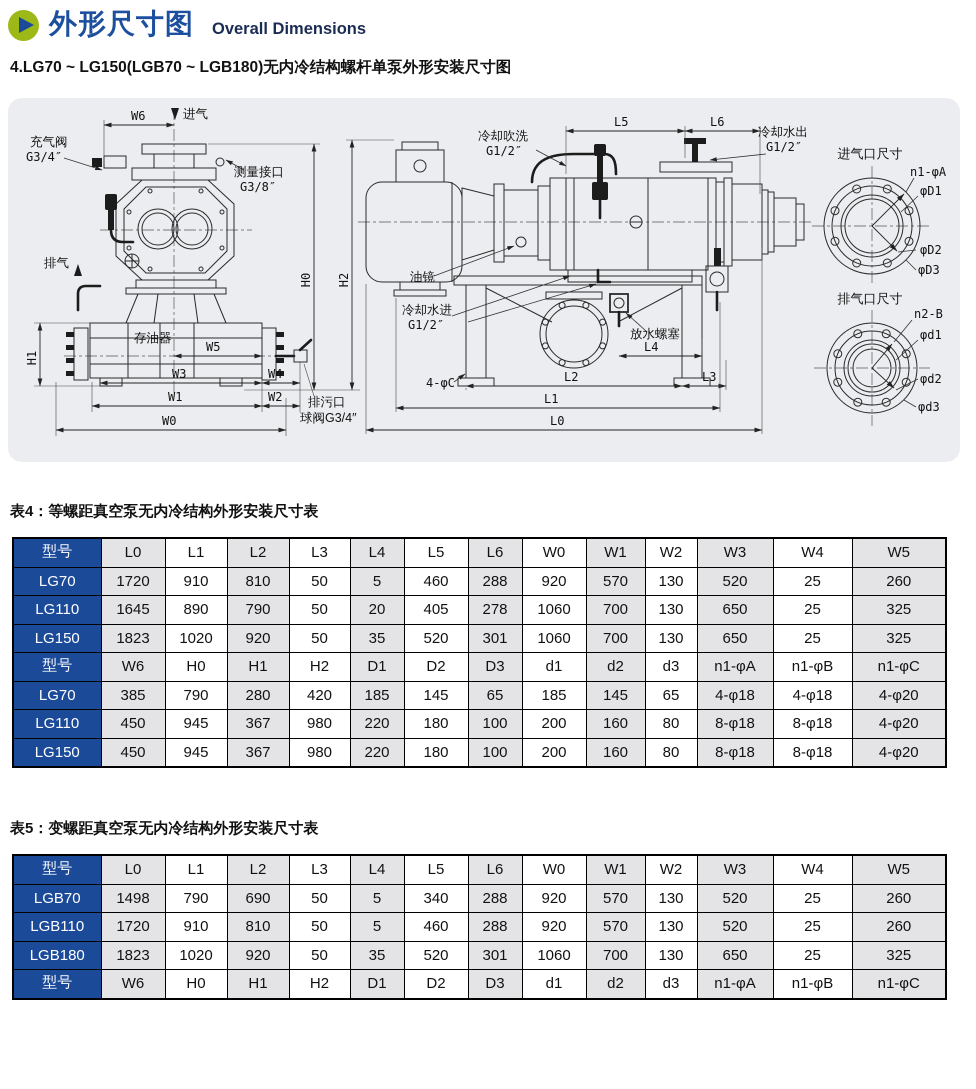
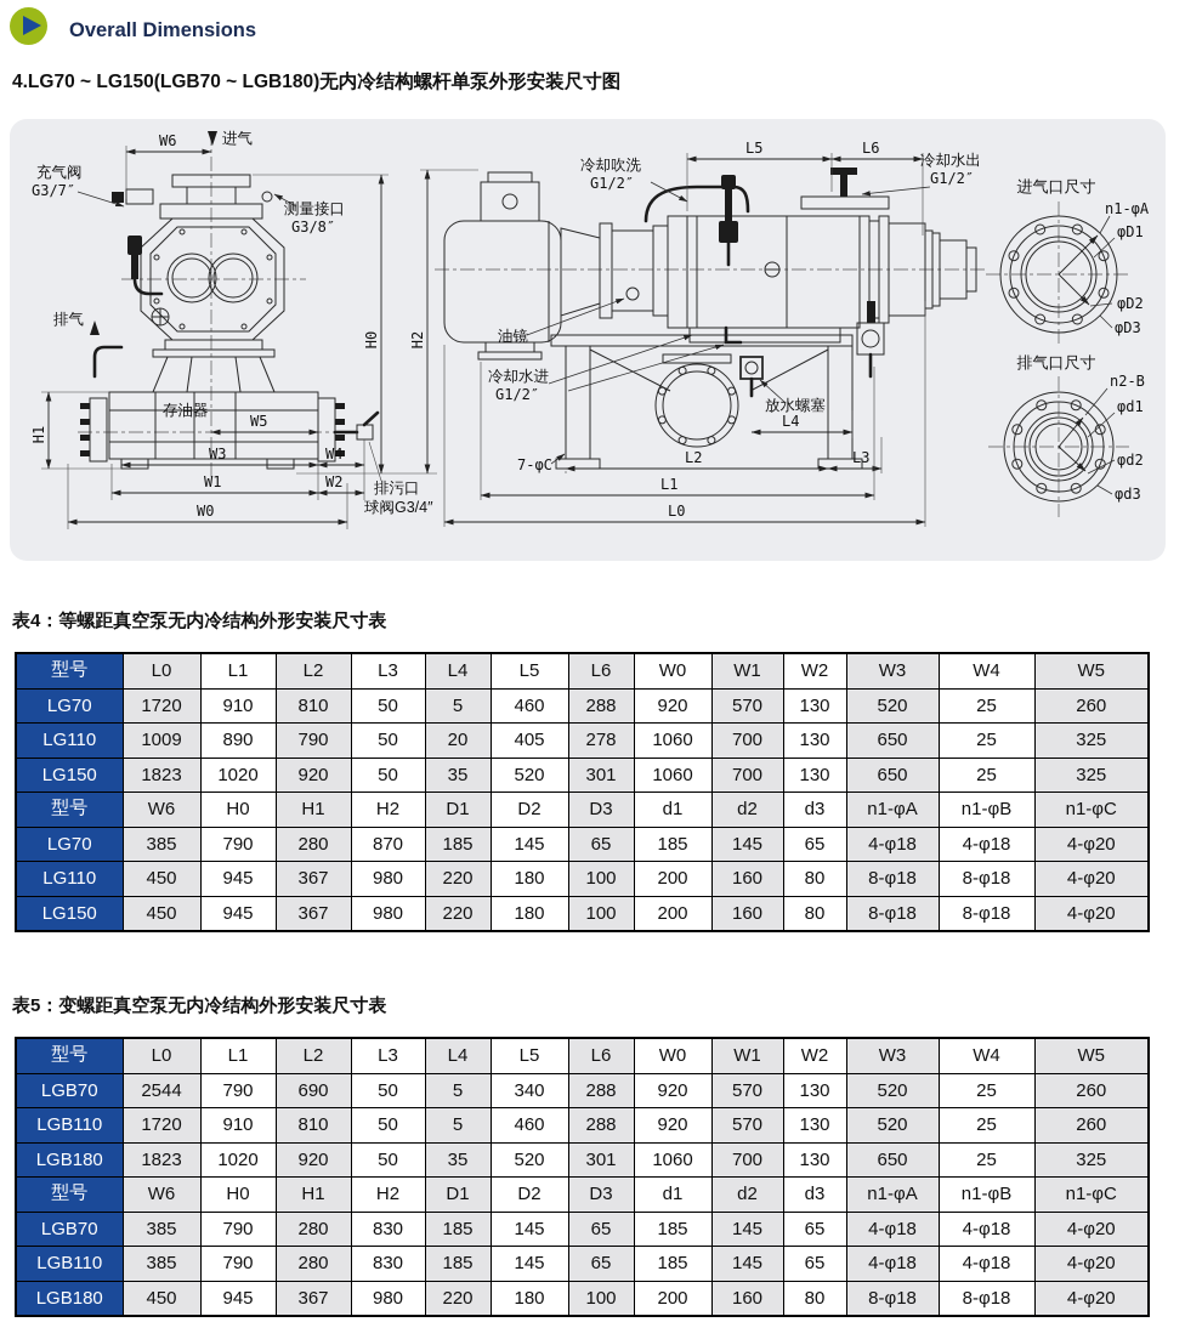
- 外形尺寸图
  Overall Dimensions
  4.LG70 ~ LG150(LGB70 ~ LGB180)无内冷结构螺杆单泵外形安装尺寸图
  W6
  进气
  充气阀
- G3/4″
+ G3/7″
  测量接口
  G3/8″
  排气
  存油器
  W5
  W3
  W4
  W1
  W2
  W0
  排污口
  球阀G3/4″
  冷却吹洗
  G1/2″
  L5
  L6
  冷却水出
  G1/2″
  油镜
  冷却水进
  G1/2″
  放水螺塞
  L4
- 4-φC
+ 7-φC
  L2
  L3
  L1
  L0
  进气口尺寸
  n1-φA
  φD1
  φD2
  φD3
  排气口尺寸
  n2-B
  φd1
  φd2
  φd3
  表4：等螺距真空泵无内冷结构外形安装尺寸表
  型号	L0	L1	L2	L3	L4	L5	L6	W0	W1	W2	W3	W4	W5
  LG70	1720	910	810	50	5	460	288	920	570	130	520	25	260
- LG110	1645	890	790	50	20	405	278	1060	700	130	650	25	325
+ LG110	1009	890	790	50	20	405	278	1060	700	130	650	25	325
  LG150	1823	1020	920	50	35	520	301	1060	700	130	650	25	325
  型号	W6	H0	H1	H2	D1	D2	D3	d1	d2	d3	n1-φA	n1-φB	n1-φC
- LG70	385	790	280	420	185	145	65	185	145	65	4-φ18	4-φ18	4-φ20
+ LG70	385	790	280	870	185	145	65	185	145	65	4-φ18	4-φ18	4-φ20
  LG110	450	945	367	980	220	180	100	200	160	80	8-φ18	8-φ18	4-φ20
  LG150	450	945	367	980	220	180	100	200	160	80	8-φ18	8-φ18	4-φ20
  表5：变螺距真空泵无内冷结构外形安装尺寸表
  型号	L0	L1	L2	L3	L4	L5	L6	W0	W1	W2	W3	W4	W5
- LGB70	1498	790	690	50	5	340	288	920	570	130	520	25	260
+ LGB70	2544	790	690	50	5	340	288	920	570	130	520	25	260
  LGB110	1720	910	810	50	5	460	288	920	570	130	520	25	260
  LGB180	1823	1020	920	50	35	520	301	1060	700	130	650	25	325
  型号	W6	H0	H1	H2	D1	D2	D3	d1	d2	d3	n1-φA	n1-φB	n1-φC
+ LGB70	385	790	280	830	185	145	65	185	145	65	4-φ18	4-φ18	4-φ20
+ LGB110	385	790	280	830	185	145	65	185	145	65	4-φ18	4-φ18	4-φ20
+ LGB180	450	945	367	980	220	180	100	200	160	80	8-φ18	8-φ18	4-φ20
